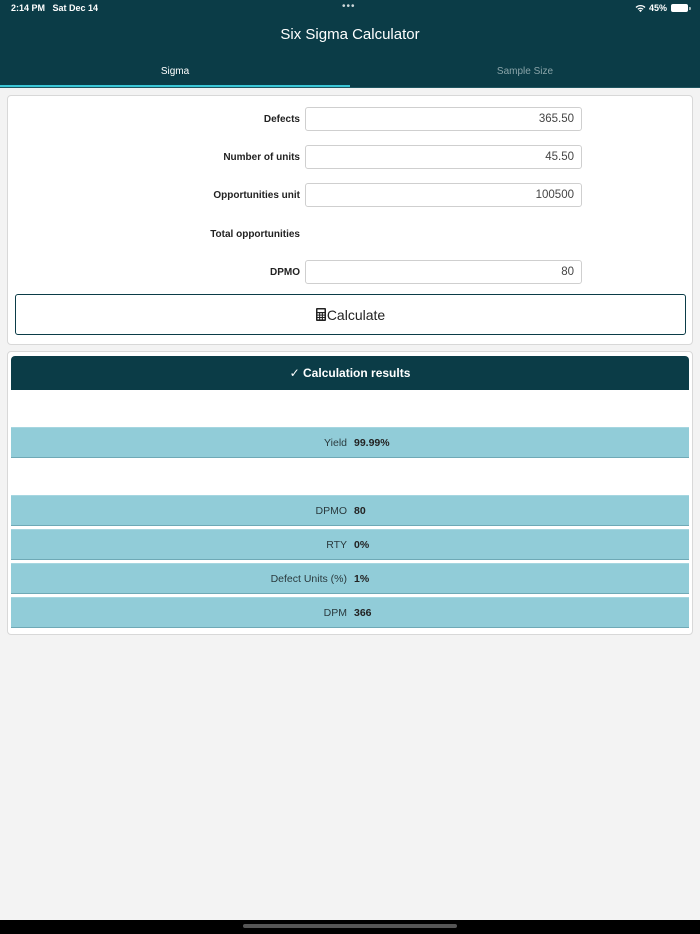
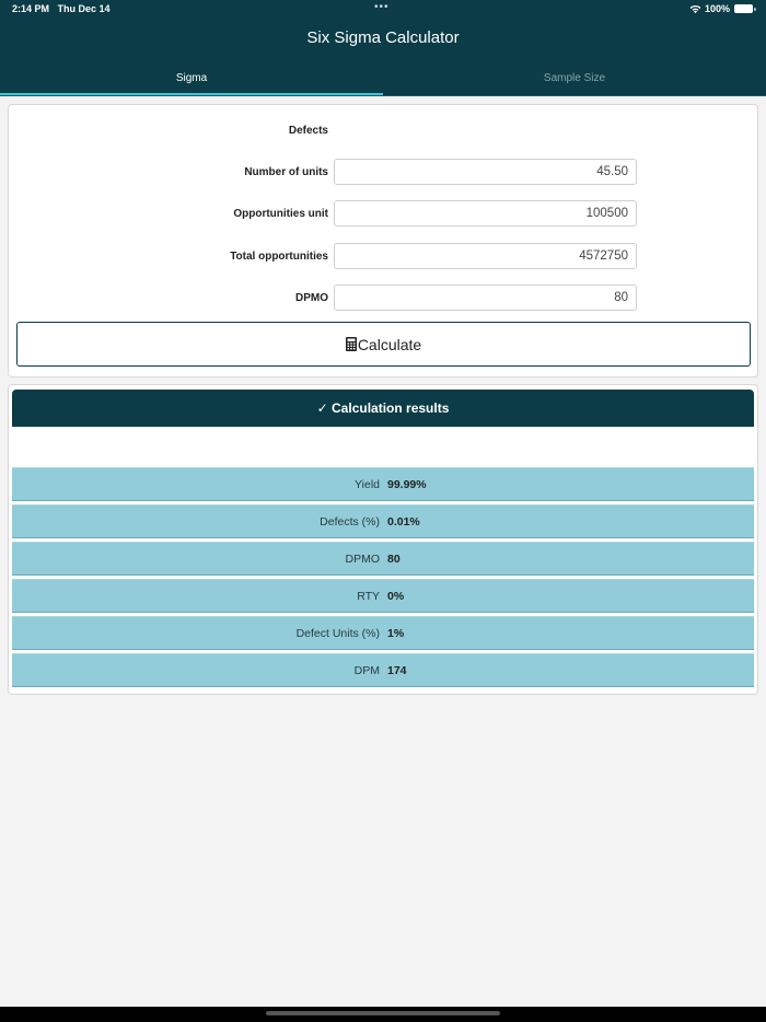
- 2:14 PM Sat Dec 14
+ 2:14 PM Thu Dec 14
  •••
- 45%
+ 100%
  Six Sigma Calculator
  Sigma
  Sample Size
  Defects
- 365.50
  Number of units
  45.50
  Opportunities unit
  100500
  Total opportunities
+ 4572750
  DPMO
  80
  Calculate
  ✓ Calculation results
  Yield
  99.99%
+ Defects (%)
+ 0.01%
  DPMO
  80
  RTY
  0%
  Defect Units (%)
  1%
  DPM
- 366
+ 174
